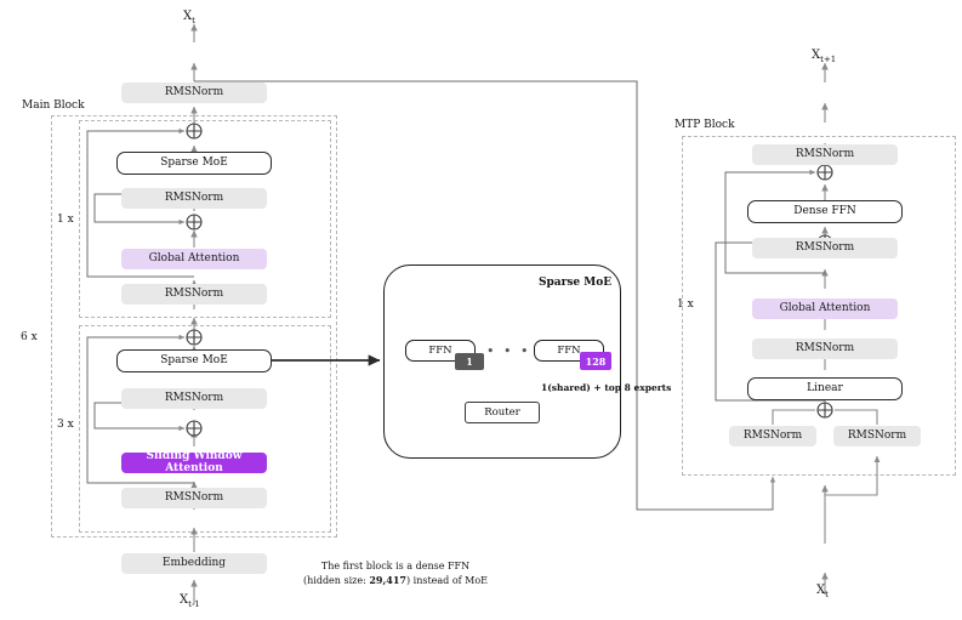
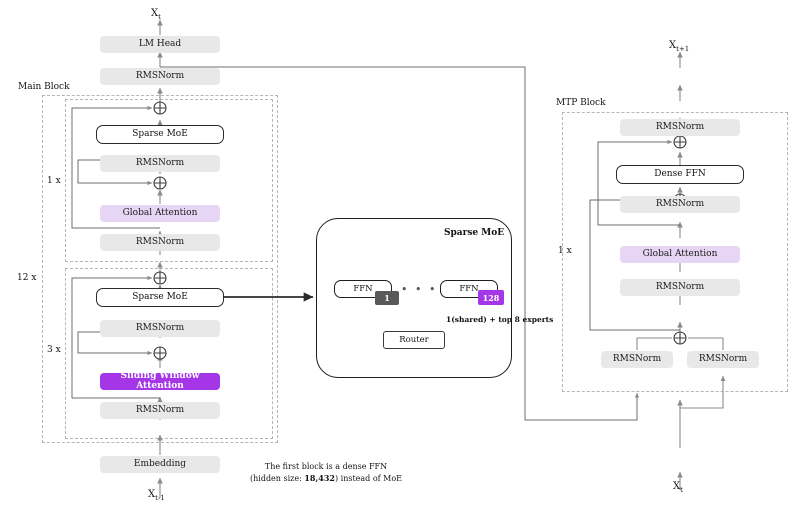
  Xt
+ LM Head
  RMSNorm
  Main Block
- 6 x
+ 12 x
  1 x
  3 x
  Sparse MoE
  RMSNorm
  Global Attention
  RMSNorm
  Sparse MoE
  RMSNorm
  Sliding Window Attention
  RMSNorm
  Embedding
  Xt-1
  The first block is a dense FFN
- (hidden size: 29,417) instead of MoE
+ (hidden size: 18,432) instead of MoE
  Sparse MoE
  FFN
  1
  • • •
  FFN
  128
  1(shared) + top 8 experts
  Router
  Xt+1
  MTP Block
  RMSNorm
  Dense FFN
  RMSNorm
  Global Attention
  RMSNorm
  1 x
- Linear
  RMSNorm
  RMSNorm
  Xt
